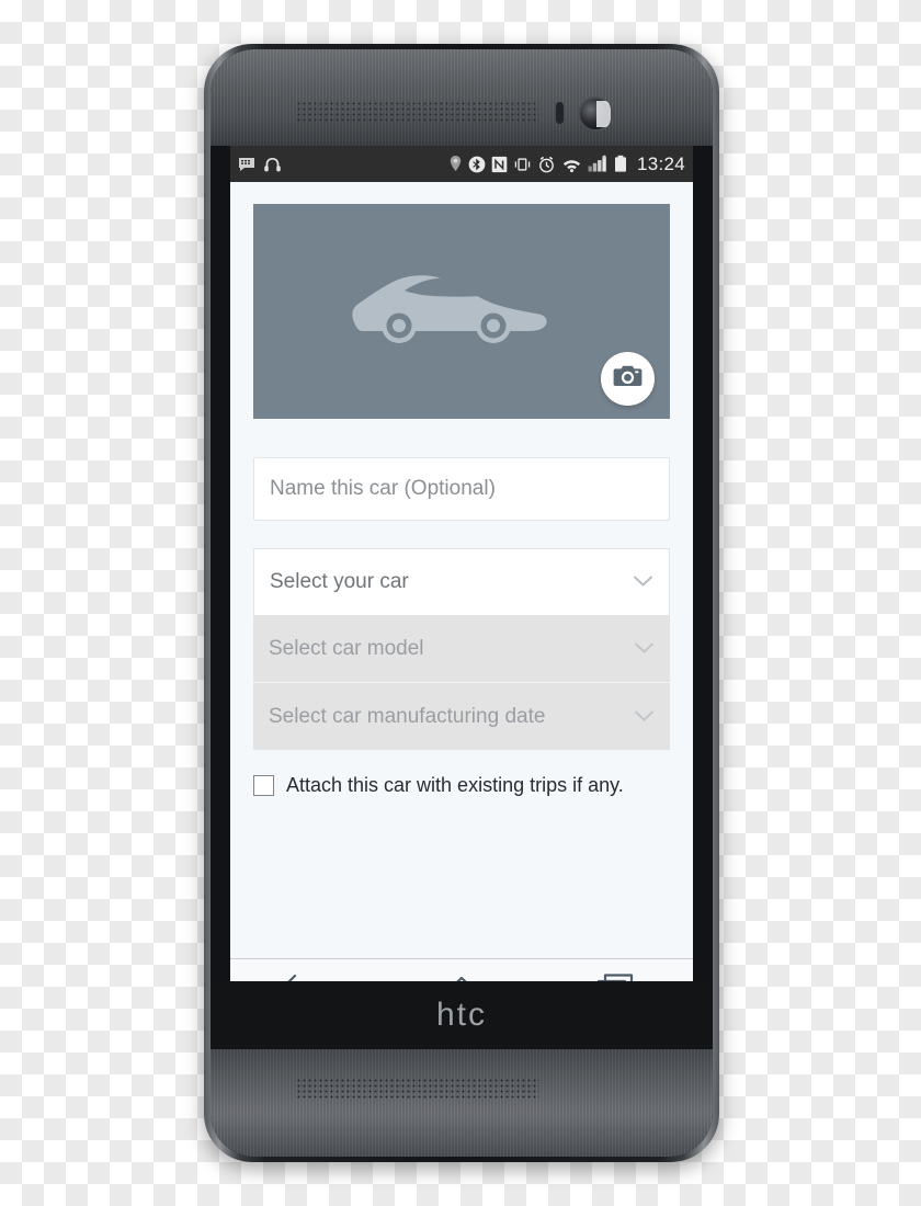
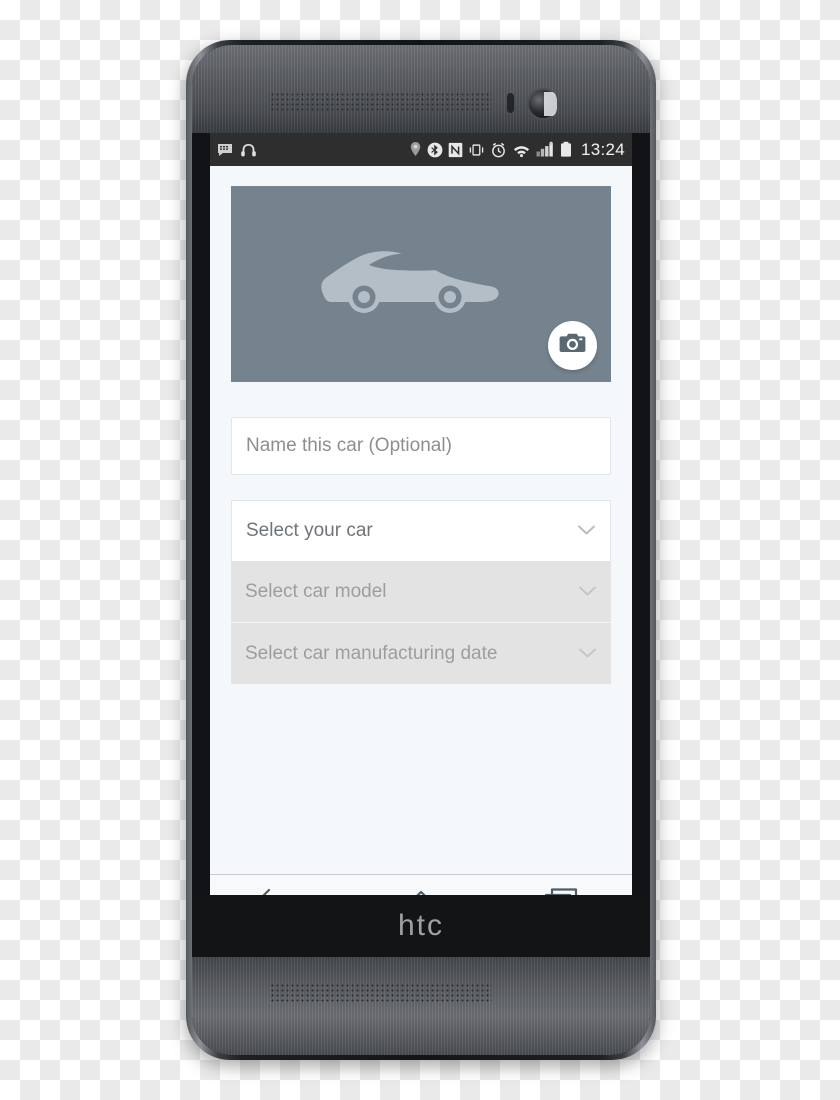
  13:24
  Name this car (Optional)
  Select your car
  Select car model
  Select car manufacturing date
- Attach this car with existing trips if any.
  htc
